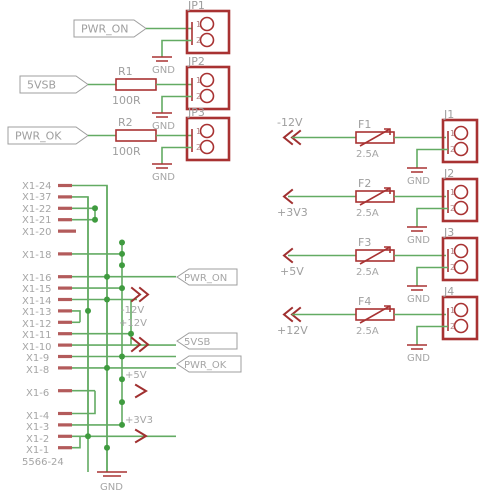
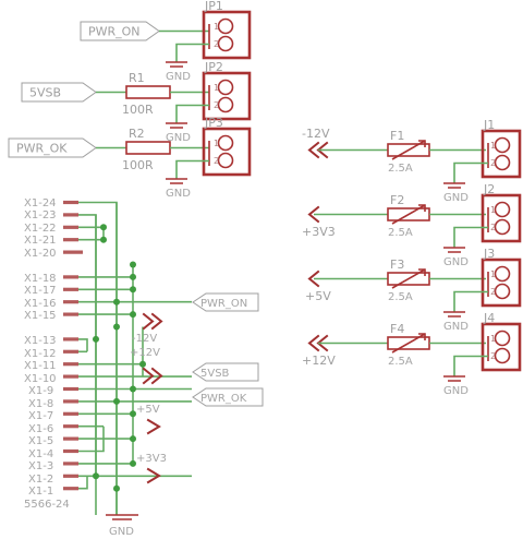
  PWR_ON
  1
  2
  JP1
  GND
  5VSB
  R1
  100R
  1
  2
  JP2
  GND
  PWR_OK
  R2
  100R
  1
  2
  JP3
  GND
  -12V
  F1
  2.5A
  1
  2
  J1
  GND
  F2
  2.5A
  +3V3
  1
  2
  J2
  GND
  F3
  2.5A
  +5V
  1
  2
  J3
  GND
  F4
  2.5A
  +12V
  1
  2
  J4
  GND
  X1-24
- X1-37
+ X1-23
  X1-22
  X1-21
  X1-20
  X1-18
+ X1-17
  X1-16
  X1-15
- X1-14
  X1-13
  X1-12
  X1-11
  X1-10
  X1-9
  X1-8
+ X1-7
  X1-6
+ X1-5
  X1-4
  X1-3
  X1-2
  X1-1
  5566-24
  GND
  PWR_ON
  -12V
  +12V
  5VSB
  PWR_OK
  +5V
  +3V3
